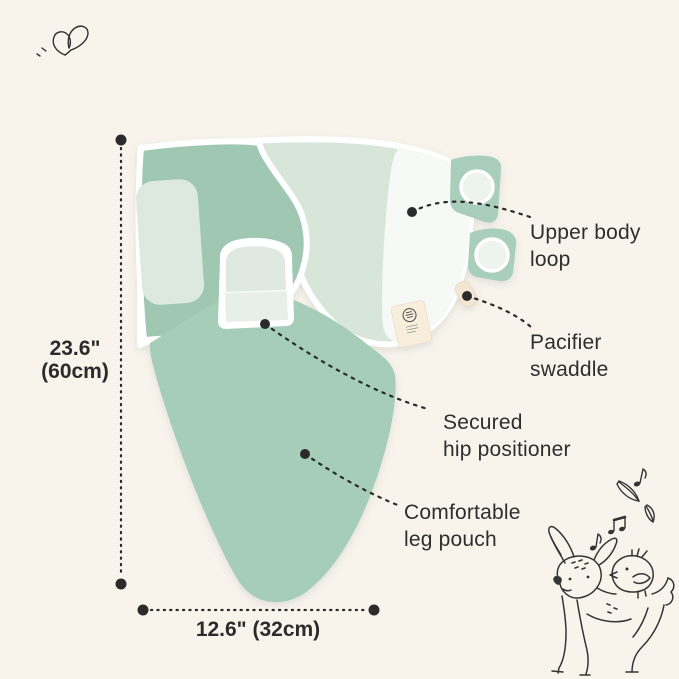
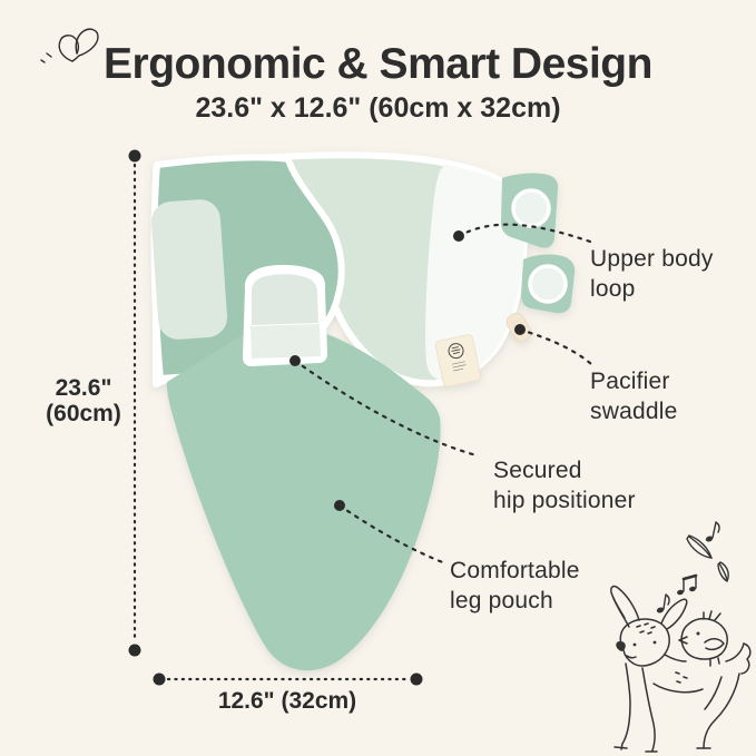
+ Ergonomic & Smart Design
+ 23.6" x 12.6" (60cm x 32cm)
  23.6"
  (60cm)
  12.6" (32cm)
  Upper body
  loop
  Pacifier
  swaddle
  Secured
  hip positioner
  Comfortable
  leg pouch
